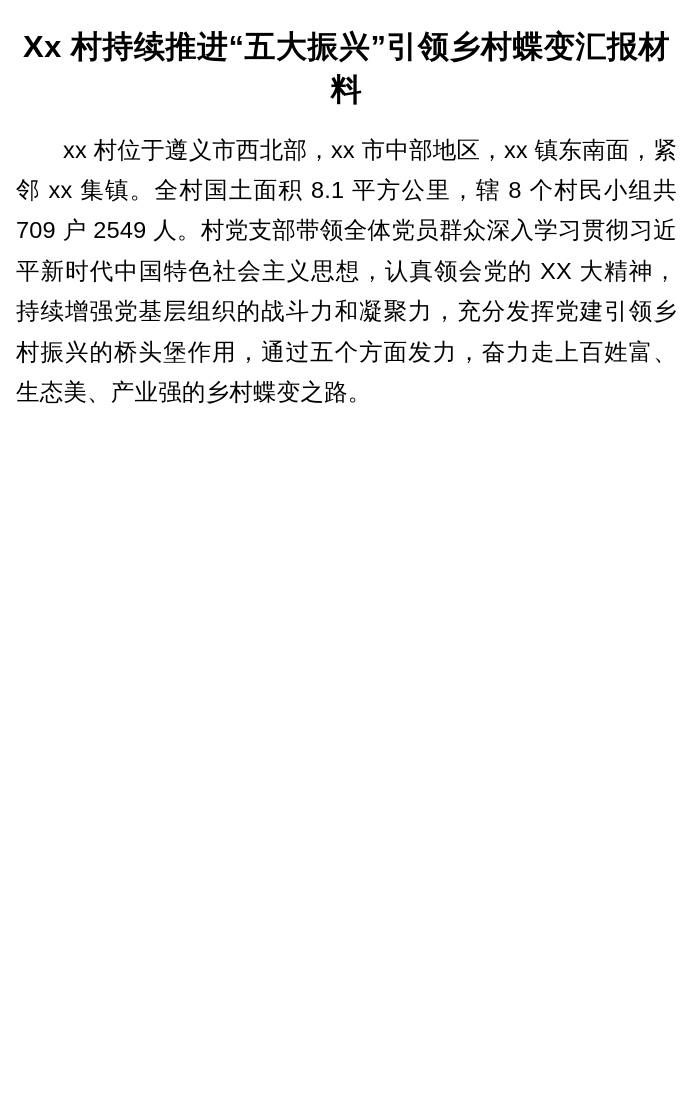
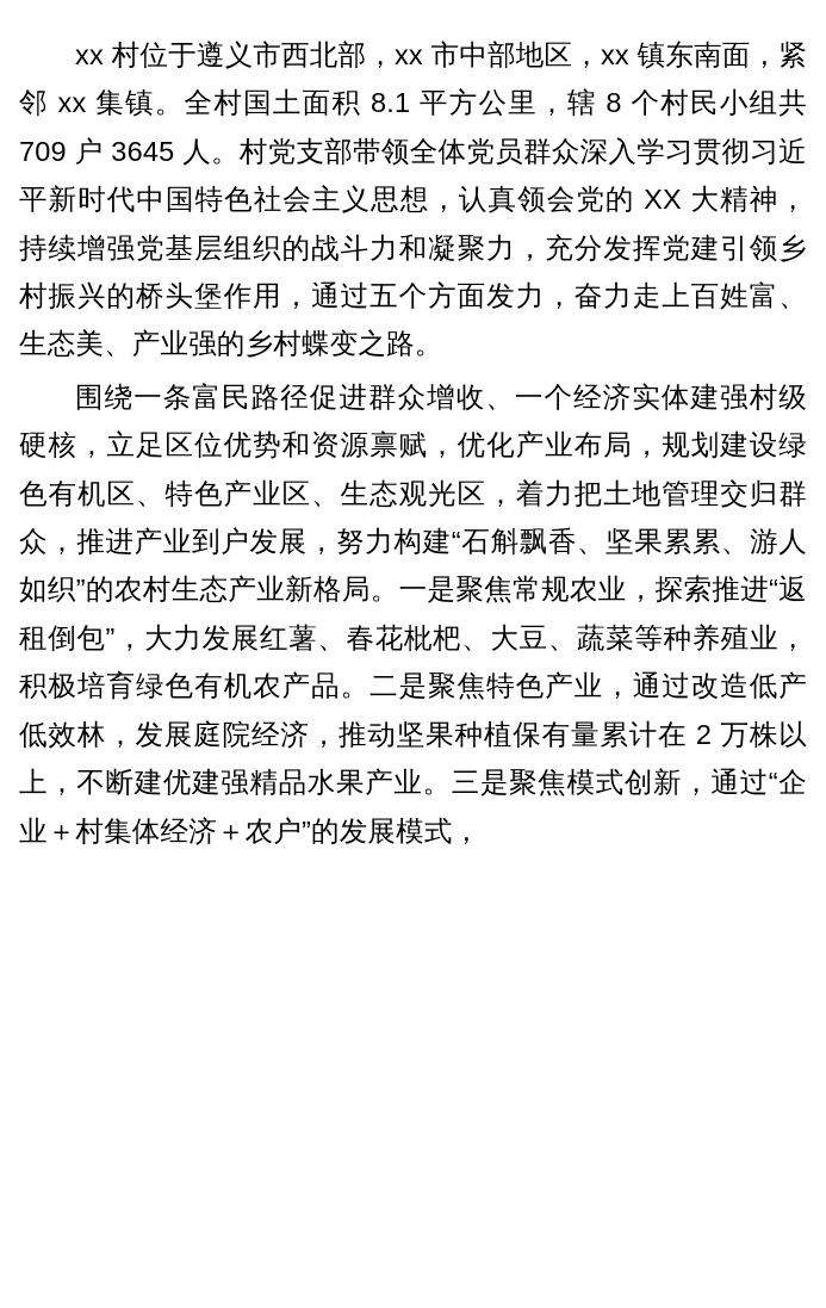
- Xx 村持续推进“五大振兴”引领乡村蝶变汇报材料
- xx 村位于遵义市西北部，xx 市中部地区，xx 镇东南面，紧邻 xx 集镇。全村国土面积 8.1 平方公里，辖 8 个村民小组共 709 户 2549 人。村党支部带领全体党员群众深入学习贯彻习近平新时代中国特色社会主义思想，认真领会党的 XX 大精神，持续增强党基层组织的战斗力和凝聚力，充分发挥党建引领乡村振兴的桥头堡作用，通过五个方面发力，奋力走上百姓富、生态美、产业强的乡村蝶变之路。
+ xx 村位于遵义市西北部，xx 市中部地区，xx 镇东南面，紧邻 xx 集镇。全村国土面积 8.1 平方公里，辖 8 个村民小组共 709 户 3645 人。村党支部带领全体党员群众深入学习贯彻习近平新时代中国特色社会主义思想，认真领会党的 XX 大精神，持续增强党基层组织的战斗力和凝聚力，充分发挥党建引领乡村振兴的桥头堡作用，通过五个方面发力，奋力走上百姓富、生态美、产业强的乡村蝶变之路。
+ 围绕一条富民路径促进群众增收、一个经济实体建强村级硬核，立足区位优势和资源禀赋，优化产业布局，规划建设绿色有机区、特色产业区、生态观光区，着力把土地管理交归群众，推进产业到户发展，努力构建“石斛飘香、坚果累累、游人如织”的农村生态产业新格局。一是聚焦常规农业，探索推进“返租倒包”，大力发展红薯、春花枇杷、大豆、蔬菜等种养殖业，积极培育绿色有机农产品。二是聚焦特色产业，通过改造低产低效林，发展庭院经济，推动坚果种植保有量累计在 2 万株以上，不断建优建强精品水果产业。三是聚焦模式创新，通过“企业＋村集体经济＋农户”的发展模式，
